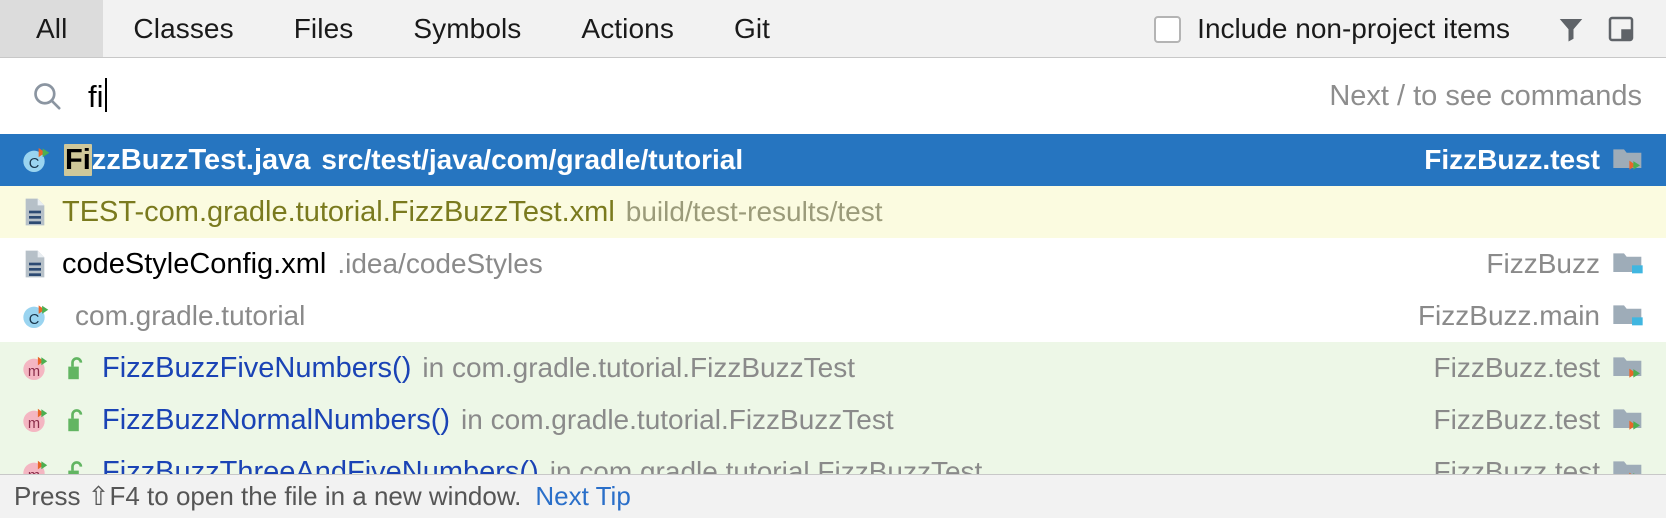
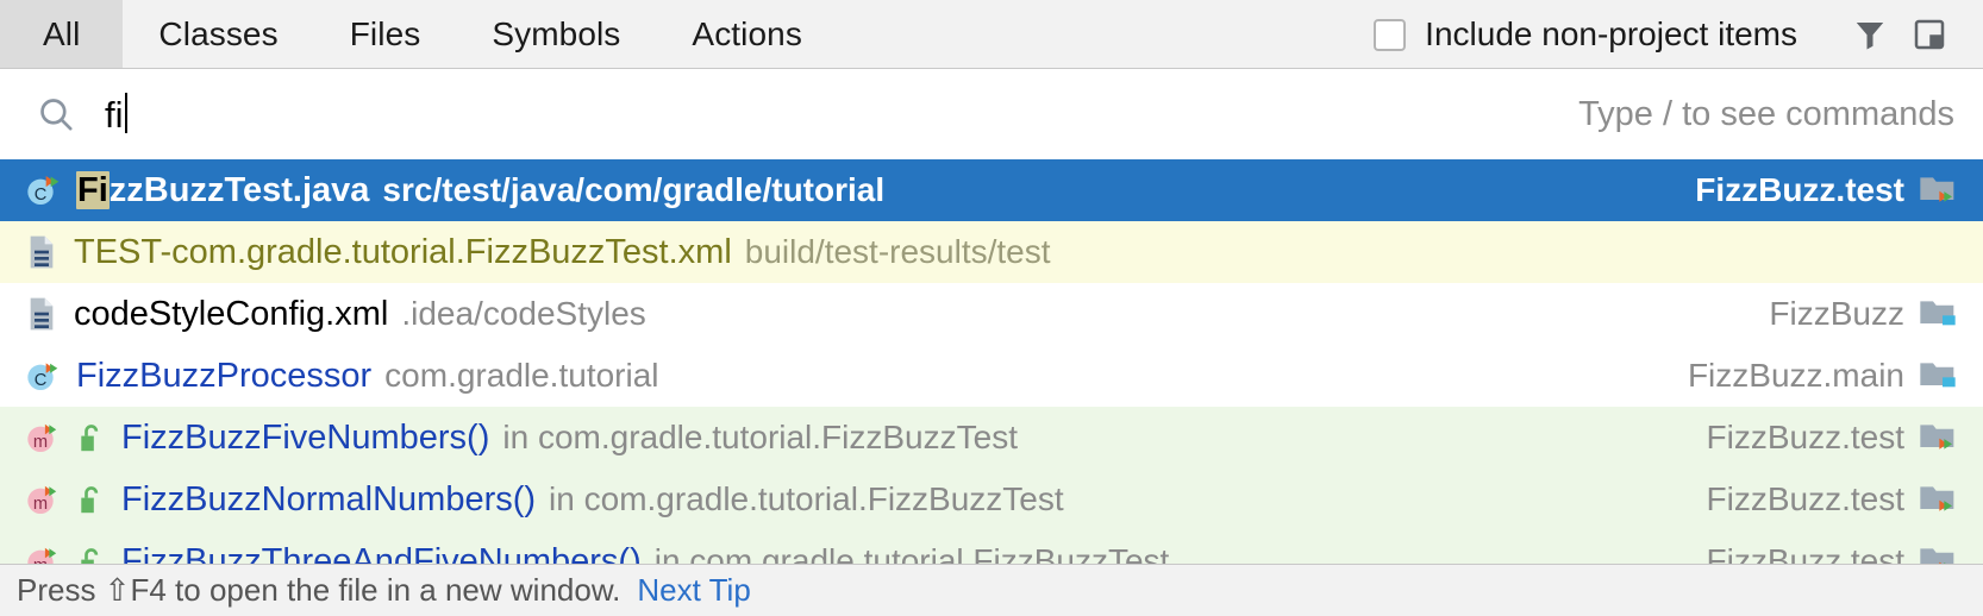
  All
  Classes
  Files
  Symbols
  Actions
- Git
  Include non-project items
  fi
- Next / to see commands
+ Type / to see commands
  C
  FizzBuzzTest.java
  src/test/java/com/gradle/tutorial
  FizzBuzz.test
  TEST-com.gradle.tutorial.FizzBuzzTest.xml
  build/test-results/test
  codeStyleConfig.xml
  .idea/codeStyles
  FizzBuzz
  C
+ FizzBuzzProcessor
  com.gradle.tutorial
  FizzBuzz.main
  m
  FizzBuzzFiveNumbers()
  in com.gradle.tutorial.FizzBuzzTest
  FizzBuzz.test
  m
  FizzBuzzNormalNumbers()
  in com.gradle.tutorial.FizzBuzzTest
  FizzBuzz.test
  FizzBuzzThreeAndFiveNumbers()
  in com.gradle.tutorial.FizzBuzzTest
  FizzBuzz.test
  Press ⇧F4 to open the file in a new window.
  Next Tip
